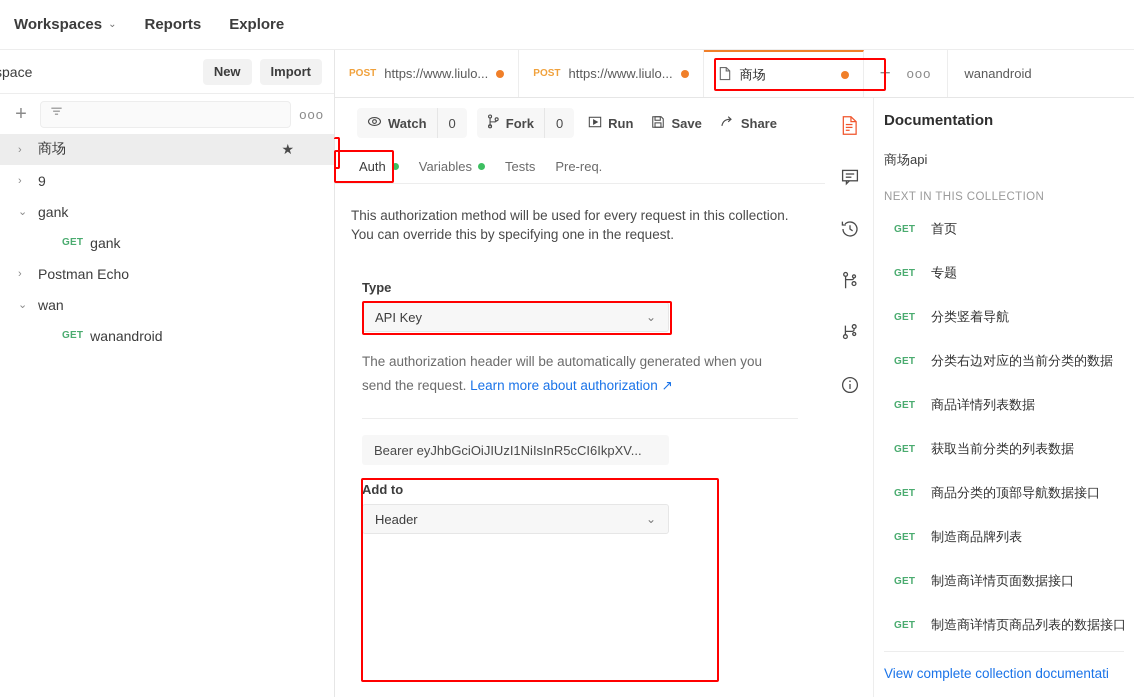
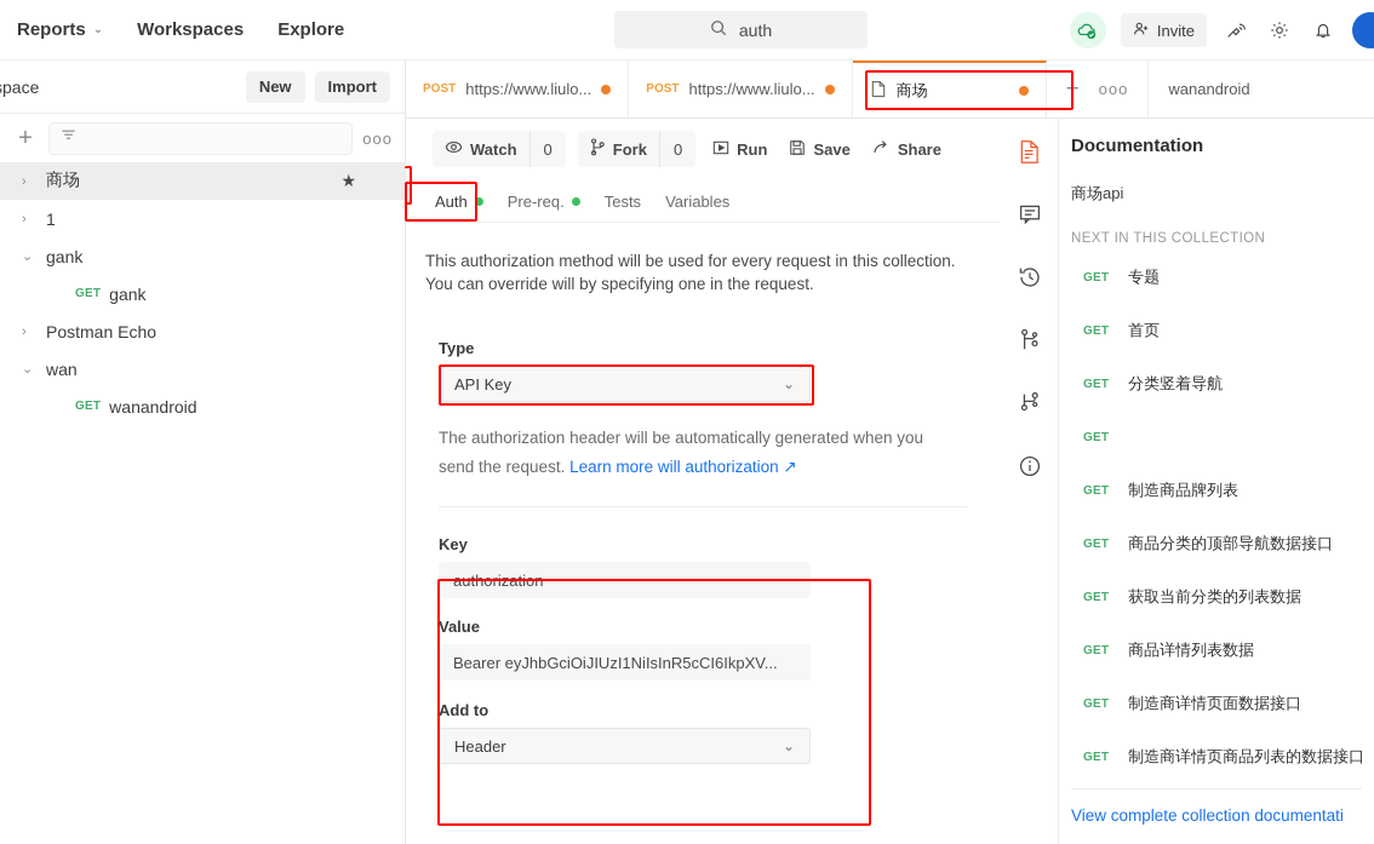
- Workspaces
+ Reports
  ⌄
- Reports
+ Workspaces
  Explore
+ auth
+ Invite
  New
  Import
  +
  ooo
  ›
  商场
  ★
  ›
- 9
+ 1
  ⌄
  gank
  GET
  gank
  ›
  Postman Echo
  ⌄
  wan
  GET
  wanandroid
  POST
  https://www.liulo...
  POST
  https://www.liulo...
  商场
  +
  ooo
  wanandroid
  Watch
  0
  Fork
  0
  Run
  Save
  Share
  Auth
- Variables
+ Pre-req.
  Tests
- Pre-req.
+ Variables
- This authorization method will be used for every request in this collection. You can override this by specifying one in the request.
+ This authorization method will be used for every request in this collection. You can override will by specifying one in the request.
  Type
  API Key
  ⌄
- The authorization header will be automatically generated when you send the request. Learn more about authorization ↗
+ The authorization header will be automatically generated when you send the request. Learn more will authorization ↗
+ Key
+ authorization
+ Value
  Bearer eyJhbGciOiJIUzI1NiIsInR5cCI6IkpXV...
  Add to
  Header
  ⌄
  Documentation
  商场api
  NEXT IN THIS COLLECTION
  GET
- 首页
+ 专题
  GET
- 专题
+ 首页
  GET
  分类竖着导航
  GET
- 分类右边对应的当前分类的数据
  GET
- 商品详情列表数据
+ 制造商品牌列表
  GET
- 获取当前分类的列表数据
+ 商品分类的顶部导航数据接口
  GET
- 商品分类的顶部导航数据接口
+ 获取当前分类的列表数据
  GET
- 制造商品牌列表
+ 商品详情列表数据
  GET
  制造商详情页面数据接口
  GET
  制造商详情页商品列表的数据接口
  View complete collection documentati
